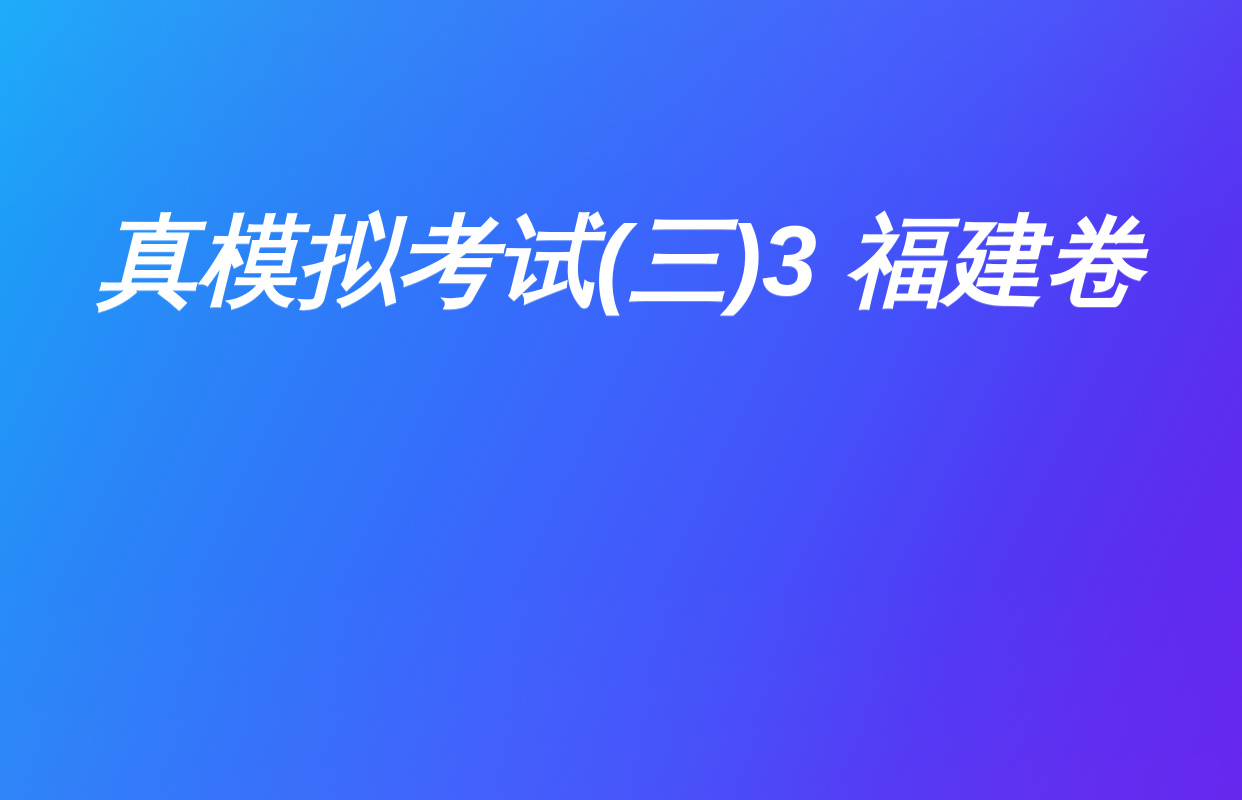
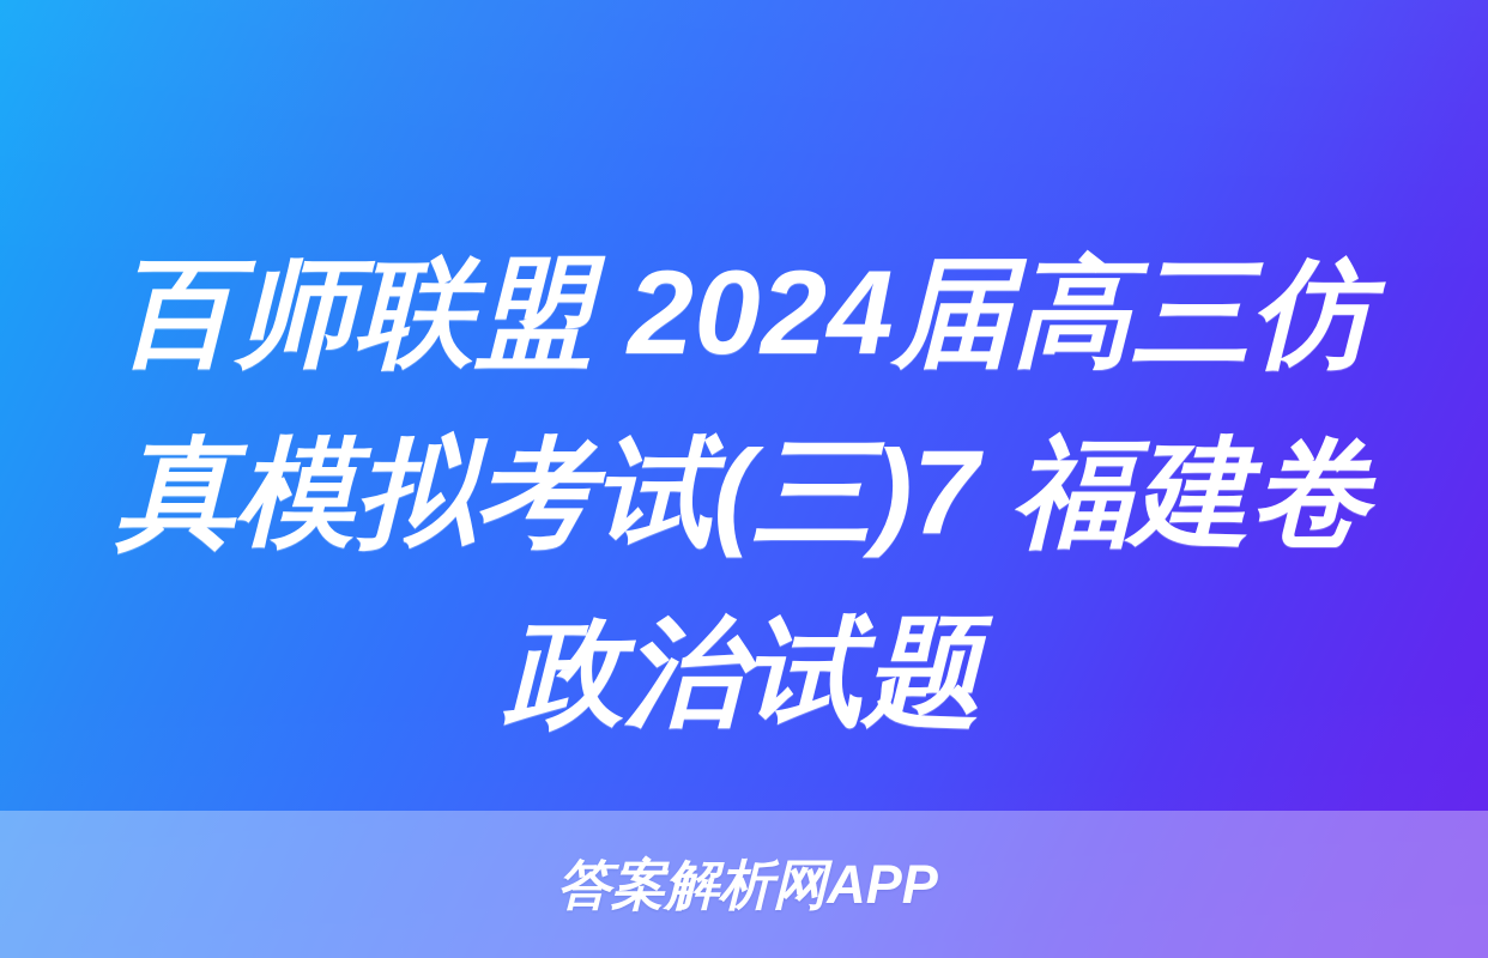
+ 百师联盟 2024届高三仿
- 真模拟考试(三)3 福建卷
+ 真模拟考试(三)7 福建卷
+ 政治试题
+ 答案解析网APP
